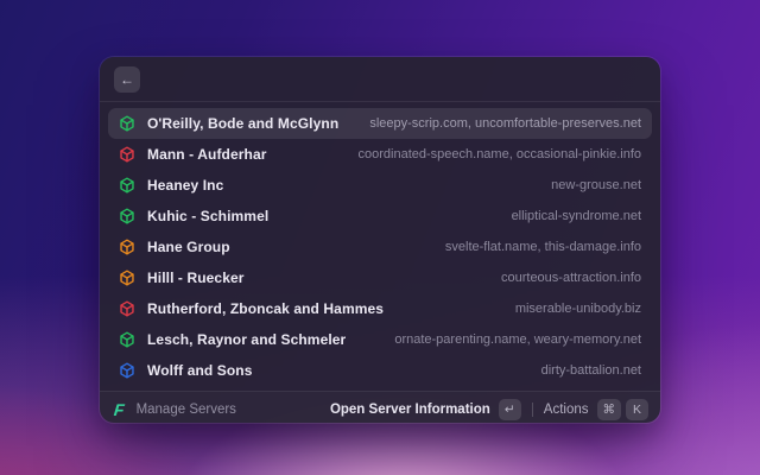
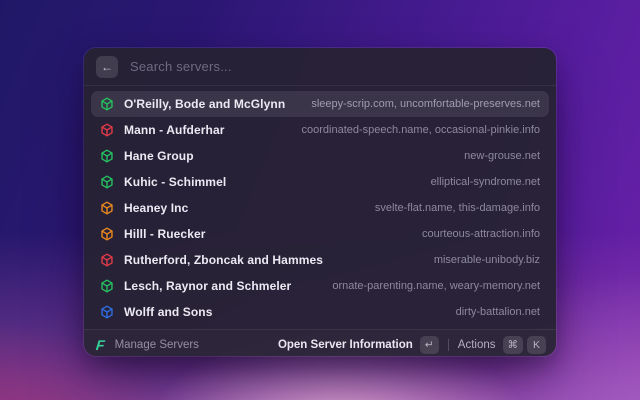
  ←
+ Search servers...
  O'Reilly, Bode and McGlynn
  sleepy-scrip.com, uncomfortable-preserves.net
  Mann - Aufderhar
  coordinated-speech.name, occasional-pinkie.info
- Heaney Inc
+ Hane Group
  new-grouse.net
  Kuhic - Schimmel
  elliptical-syndrome.net
- Hane Group
+ Heaney Inc
  svelte-flat.name, this-damage.info
  Hilll - Ruecker
  courteous-attraction.info
  Rutherford, Zboncak and Hammes
  miserable-unibody.biz
  Lesch, Raynor and Schmeler
  ornate-parenting.name, weary-memory.net
  Wolff and Sons
  dirty-battalion.net
  Manage Servers
  Open Server Information
  ↵
  Actions
  ⌘
  K
